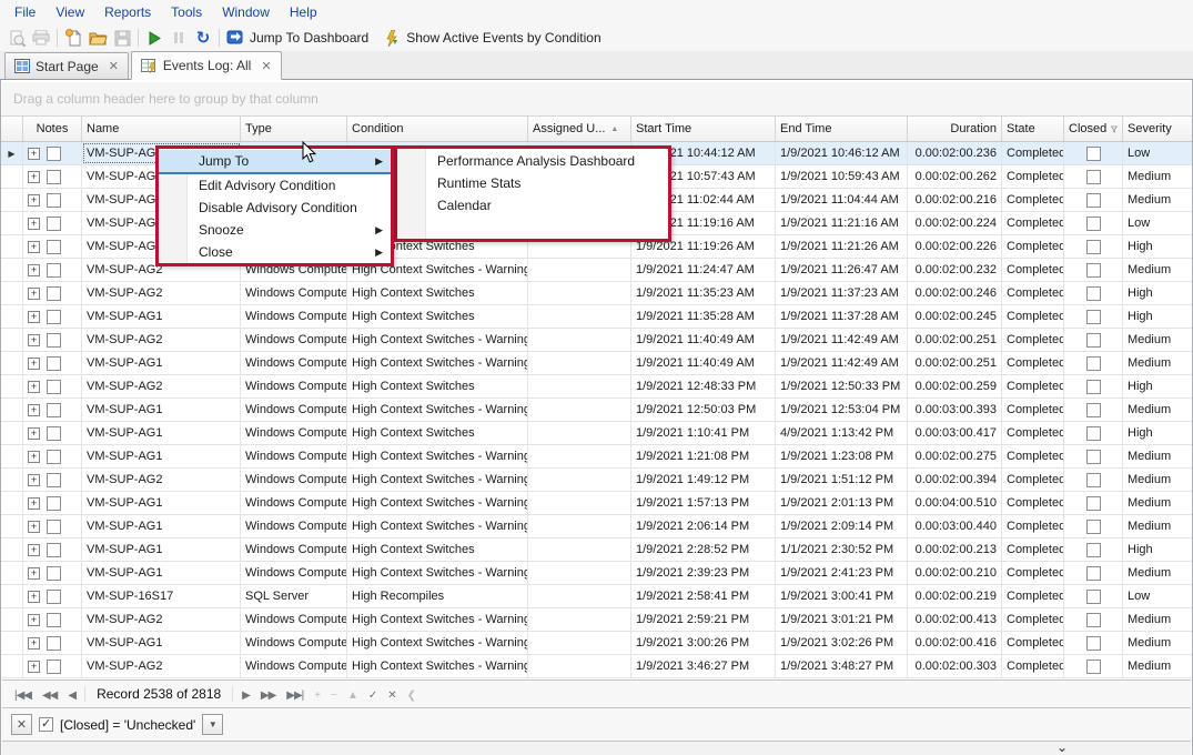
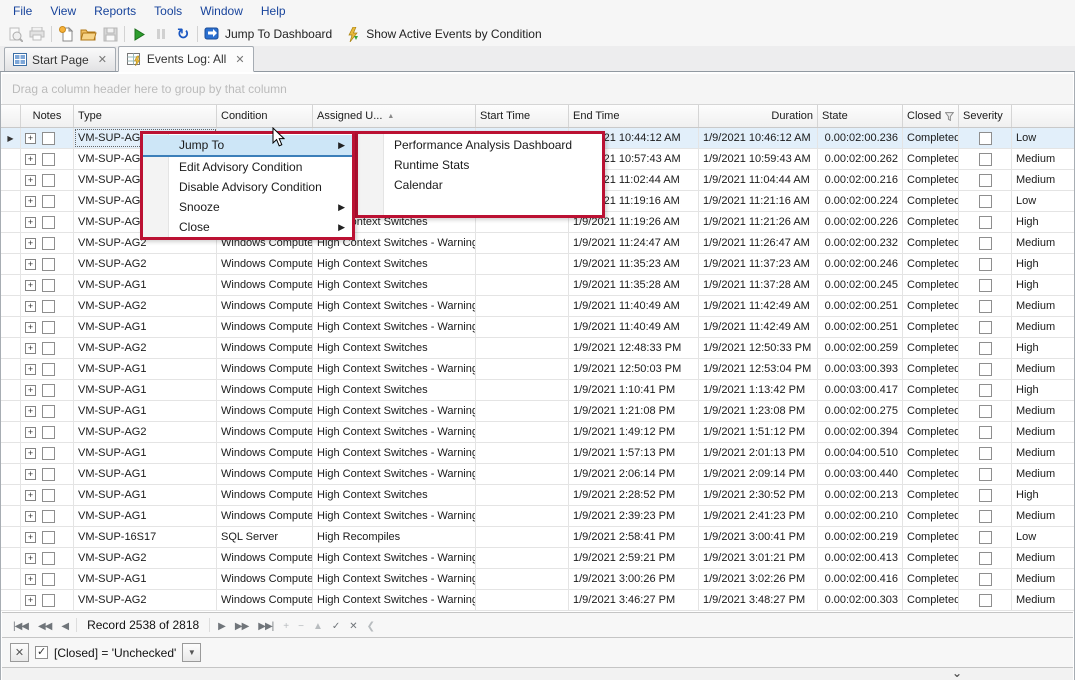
  File
  View
  Reports
  Tools
  Window
  Help
  ↻
  Jump To Dashboard
  Show Active Events by Condition
  Start Page
  ✕
  Events Log: All
  ✕
  Drag a column header here to group by that column
  Notes
- Name
  Type
  Condition
  Assigned U...
  Start Time
  End Time
  Duration
  State
  Closed
  Severity
  ▶
  +
  VM-SUP-AG
  1/9/2021 10:46:12 AM
  0.00:02:00.236
  Completed
  Low
  +
  VM-SUP-AG
  1/9/2021 10:59:43 AM
  0.00:02:00.262
  Completed
  Medium
  +
  VM-SUP-AG
  1/9/2021 11:04:44 AM
  0.00:02:00.216
  Completed
  Medium
  +
  VM-SUP-AG
  1/9/2021 11:21:16 AM
  0.00:02:00.224
  Completed
  Low
  +
  VM-SUP-AG
  1/9/2021 11:19:26 AM
  1/9/2021 11:21:26 AM
  0.00:02:00.226
  Completed
  High
  +
  VM-SUP-AG2
  Windows Compute
  High Context Switches - Warning
  1/9/2021 11:24:47 AM
  1/9/2021 11:26:47 AM
  0.00:02:00.232
  Completed
  Medium
  +
  VM-SUP-AG2
  Windows Compute
  High Context Switches
  1/9/2021 11:35:23 AM
  1/9/2021 11:37:23 AM
  0.00:02:00.246
  Completed
  High
  +
  VM-SUP-AG1
  Windows Compute
  High Context Switches
  1/9/2021 11:35:28 AM
  1/9/2021 11:37:28 AM
  0.00:02:00.245
  Completed
  High
  +
  VM-SUP-AG2
  Windows Compute
  High Context Switches - Warning
  1/9/2021 11:40:49 AM
  1/9/2021 11:42:49 AM
  0.00:02:00.251
  Completed
  Medium
  +
  VM-SUP-AG1
  Windows Compute
  High Context Switches - Warning
  1/9/2021 11:40:49 AM
  1/9/2021 11:42:49 AM
  0.00:02:00.251
  Completed
  Medium
  +
  VM-SUP-AG2
  Windows Compute
  High Context Switches
  1/9/2021 12:48:33 PM
  1/9/2021 12:50:33 PM
  0.00:02:00.259
  Completed
  High
  +
  VM-SUP-AG1
  Windows Compute
  High Context Switches - Warning
  1/9/2021 12:50:03 PM
  1/9/2021 12:53:04 PM
  0.00:03:00.393
  Completed
  Medium
  +
  VM-SUP-AG1
  Windows Compute
  High Context Switches
  1/9/2021 1:10:41 PM
- 4/9/2021 1:13:42 PM
+ 1/9/2021 1:13:42 PM
  0.00:03:00.417
  Completed
  High
  +
  VM-SUP-AG1
  Windows Compute
  High Context Switches - Warning
  1/9/2021 1:21:08 PM
  1/9/2021 1:23:08 PM
  0.00:02:00.275
  Completed
  Medium
  +
  VM-SUP-AG2
  Windows Compute
  High Context Switches - Warning
  1/9/2021 1:49:12 PM
  1/9/2021 1:51:12 PM
  0.00:02:00.394
  Completed
  Medium
  +
  VM-SUP-AG1
  Windows Compute
  High Context Switches - Warning
  1/9/2021 1:57:13 PM
  1/9/2021 2:01:13 PM
  0.00:04:00.510
  Completed
  Medium
  +
  VM-SUP-AG1
  Windows Compute
  High Context Switches - Warning
  1/9/2021 2:06:14 PM
  1/9/2021 2:09:14 PM
  0.00:03:00.440
  Completed
  Medium
  +
  VM-SUP-AG1
  Windows Compute
  High Context Switches
  1/9/2021 2:28:52 PM
- 1/1/2021 2:30:52 PM
+ 1/9/2021 2:30:52 PM
  0.00:02:00.213
  Completed
  High
  +
  VM-SUP-AG1
  Windows Compute
  High Context Switches - Warning
  1/9/2021 2:39:23 PM
  1/9/2021 2:41:23 PM
  0.00:02:00.210
  Completed
  Medium
  +
  VM-SUP-16S17
  SQL Server
  High Recompiles
  1/9/2021 2:58:41 PM
  1/9/2021 3:00:41 PM
  0.00:02:00.219
  Completed
  Low
  +
  VM-SUP-AG2
  Windows Compute
  High Context Switches - Warning
  1/9/2021 2:59:21 PM
  1/9/2021 3:01:21 PM
  0.00:02:00.413
  Completed
  Medium
  +
  VM-SUP-AG1
  Windows Compute
  High Context Switches - Warning
  1/9/2021 3:00:26 PM
  1/9/2021 3:02:26 PM
  0.00:02:00.416
  Completed
  Medium
  +
  VM-SUP-AG2
  Windows Compute
  High Context Switches - Warning
  1/9/2021 3:46:27 PM
  1/9/2021 3:48:27 PM
  0.00:02:00.303
  Completed
  Medium
  |◀◀ ◀◀ ◀
  Record 2538 of 2818
  ▶ ▶▶ ▶▶| + − ▲ ✓ ✕ ❮
  ✕
  [Closed] = 'Unchecked'
  ▼
  ⌄
  Jump To
  ▶
  Edit Advisory Condition
  Disable Advisory Condition
  Snooze
  ▶
  Close
  ▶
  Performance Analysis Dashboard
  Runtime Stats
  Calendar
